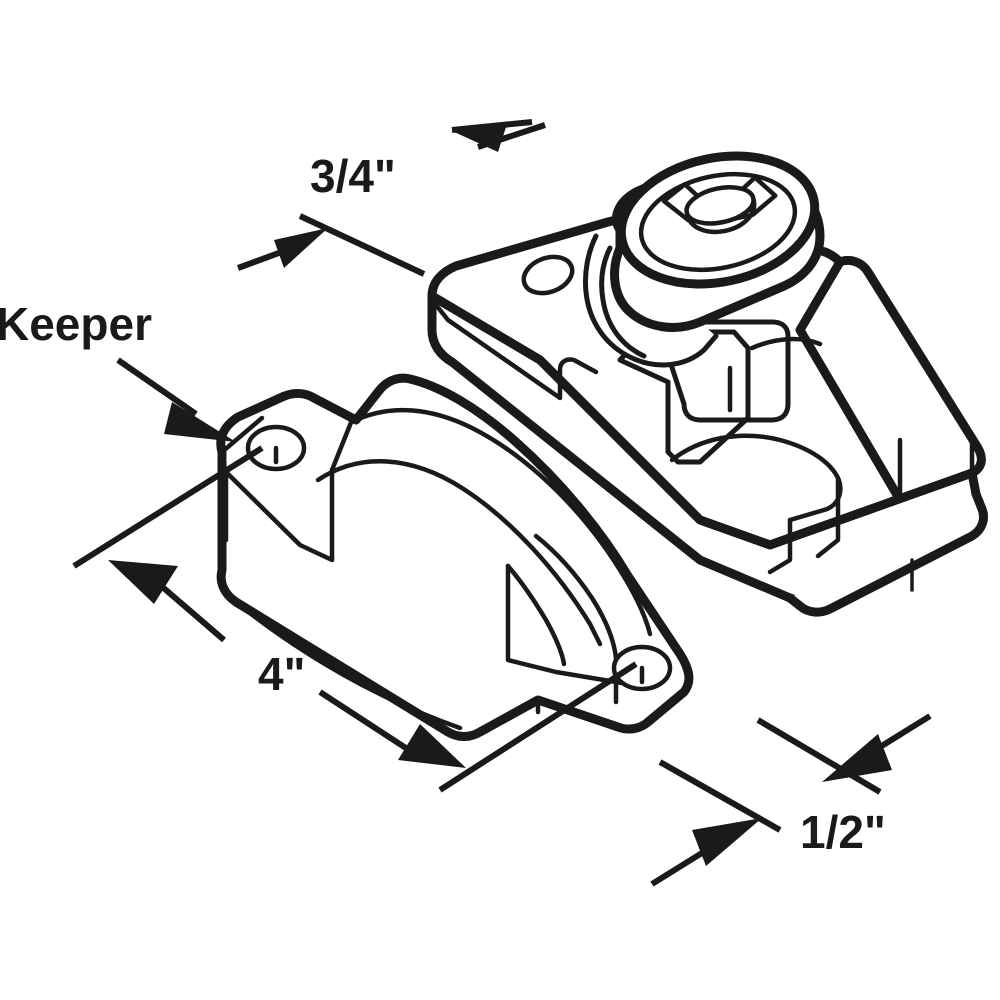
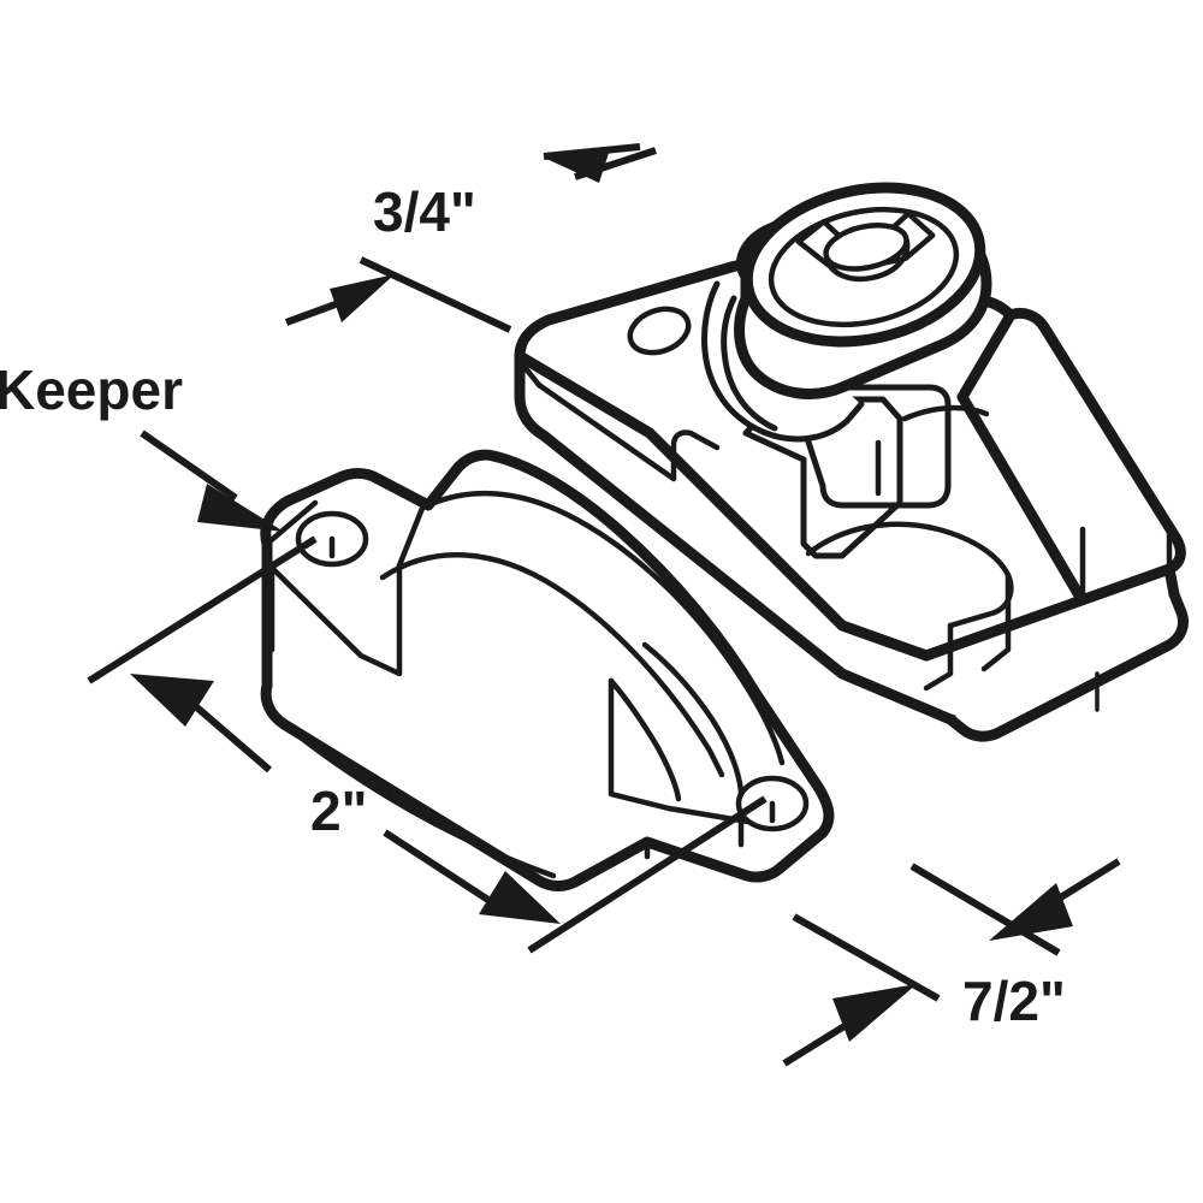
  3/4"
- 4"
+ 2"
- 1/2"
+ 7/2"
  Keeper
